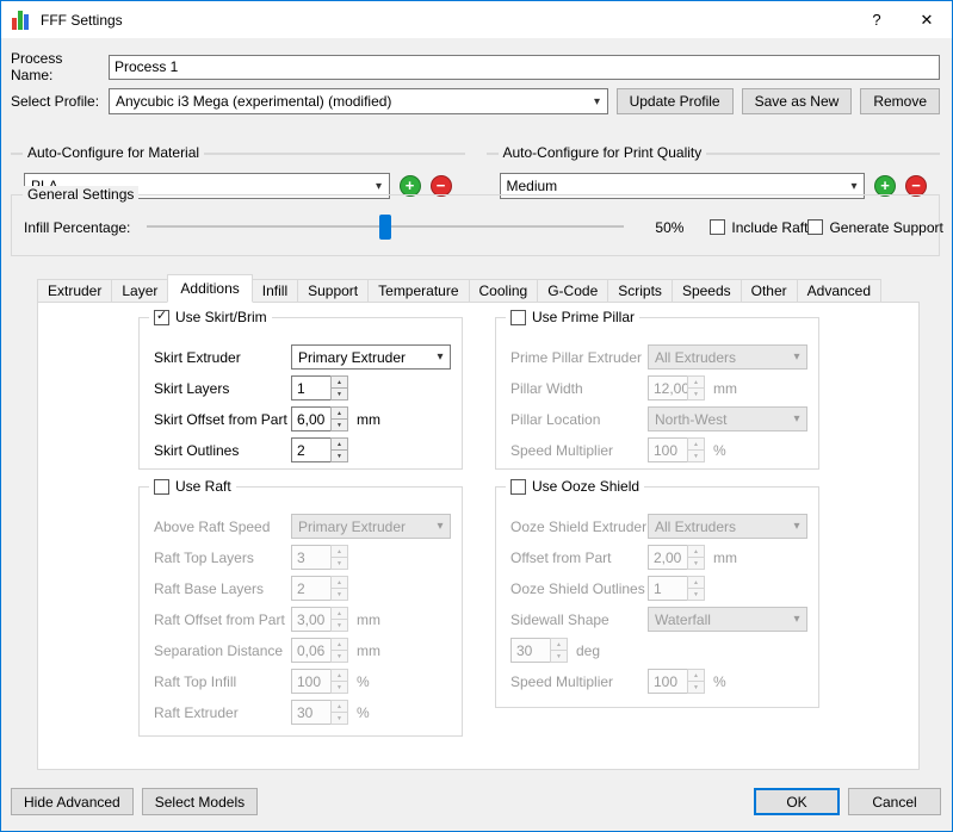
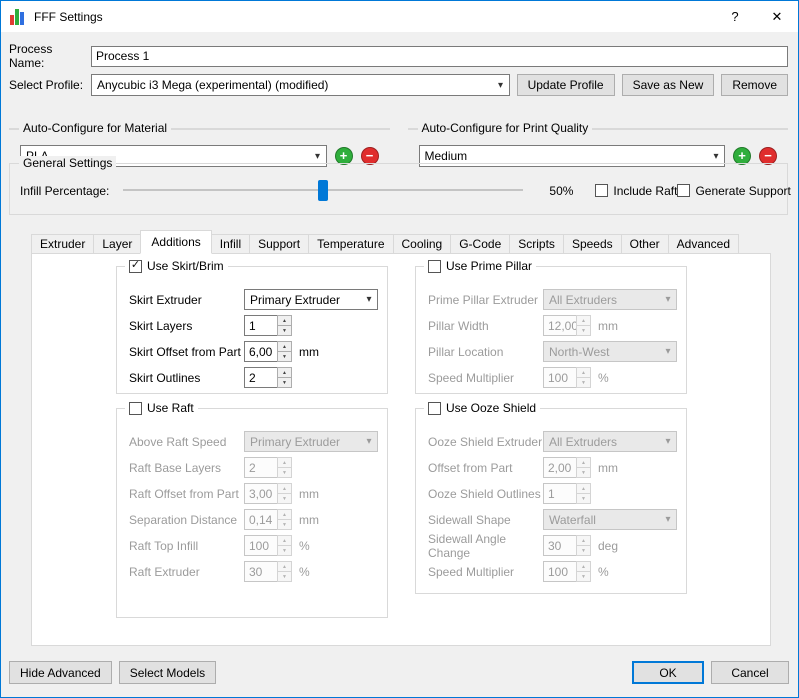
  FFF Settings
  ?
  ✕
  Process Name:
  Process 1
  Select Profile:
  Anycubic i3 Mega (experimental) (modified)
  ▾
  Update Profile
  Save as New
  Remove
  Auto-Configure for Material
  ▾
  +
  −
  Auto-Configure for Print Quality
  Medium
  ▾
  +
  −
  General Settings
  Infill Percentage:
  50%
  Include Raft
  Generate Support
  Extruder
  Layer
  Additions
  Infill
  Support
  Temperature
  Cooling
  G-Code
  Scripts
  Speeds
  Other
  Advanced
  ✓
  Use Skirt/Brim
  Skirt Extruder
  Primary Extruder
  ▾
  Skirt Layers
  1
  Skirt Offset from Part
  6,00
  mm
  Skirt Outlines
  2
  Use Prime Pillar
  Prime Pillar Extruder
  All Extruders
  ▾
  Pillar Width
  12,00
  mm
  Pillar Location
  North-West
  ▾
  Speed Multiplier
  100
  %
  Use Raft
  Above Raft Speed
  Primary Extruder
  ▾
- Raft Top Layers
- 3
  Raft Base Layers
  2
  Raft Offset from Part
  3,00
  mm
  Separation Distance
- 0,06
+ 0,14
  mm
  Raft Top Infill
  100
  %
  Raft Extruder
  30
  %
  Use Ooze Shield
  Ooze Shield Extruder
  All Extruders
  ▾
  Offset from Part
  2,00
  mm
  Ooze Shield Outlines
  1
  Sidewall Shape
  Waterfall
  ▾
+ Sidewall Angle Change
  30
  deg
  Speed Multiplier
  100
  %
  Hide Advanced
  Select Models
  OK
  Cancel
